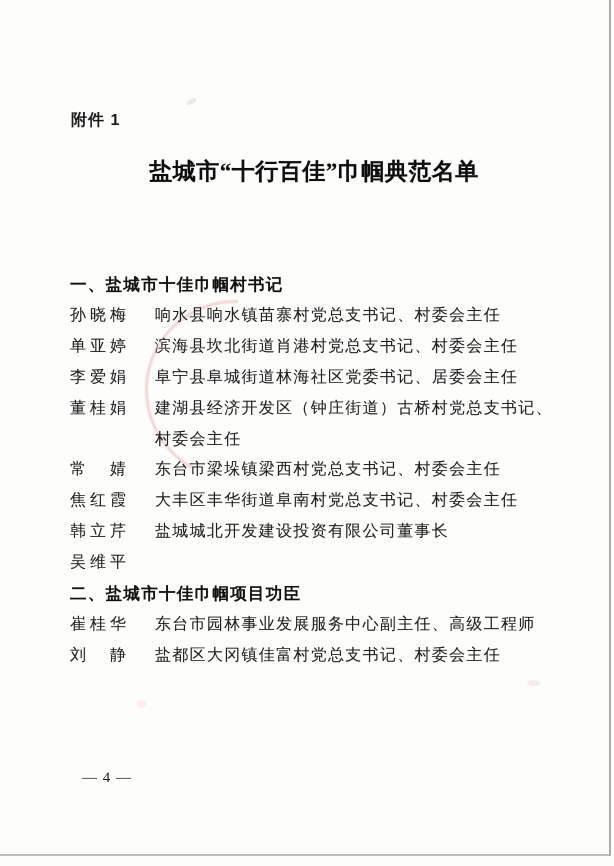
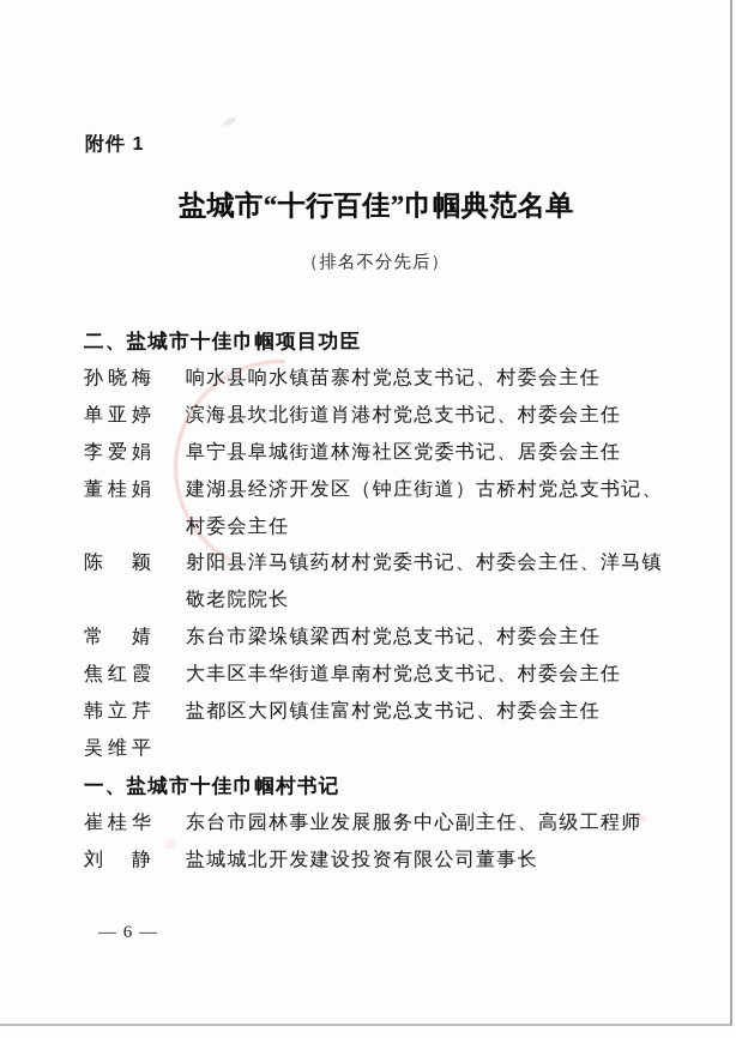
  附件 1
  盐城市“十行百佳”巾帼典范名单
+ （排名不分先后）
- 一、盐城市十佳巾帼村书记
+ 二、盐城市十佳巾帼项目功臣
  孙晓梅
  响水县响水镇苗寨村党总支书记、村委会主任
  单亚婷
  滨海县坎北街道肖港村党总支书记、村委会主任
  李爱娟
  阜宁县阜城街道林海社区党委书记、居委会主任
  董桂娟
  建湖县经济开发区（钟庄街道）古桥村党总支书记、
  村委会主任
+ 陈 颖
+ 射阳县洋马镇药材村党委书记、村委会主任、洋马镇
+ 敬老院院长
  常 婧
  东台市梁垛镇梁西村党总支书记、村委会主任
  焦红霞
  大丰区丰华街道阜南村党总支书记、村委会主任
  韩立芹
- 盐城城北开发建设投资有限公司董事长
+ 盐都区大冈镇佳富村党总支书记、村委会主任
  吴维平
- 二、盐城市十佳巾帼项目功臣
+ 一、盐城市十佳巾帼村书记
  崔桂华
  东台市园林事业发展服务中心副主任、高级工程师
  刘 静
- 盐都区大冈镇佳富村党总支书记、村委会主任
+ 盐城城北开发建设投资有限公司董事长
- — 4 —
+ — 6 —
